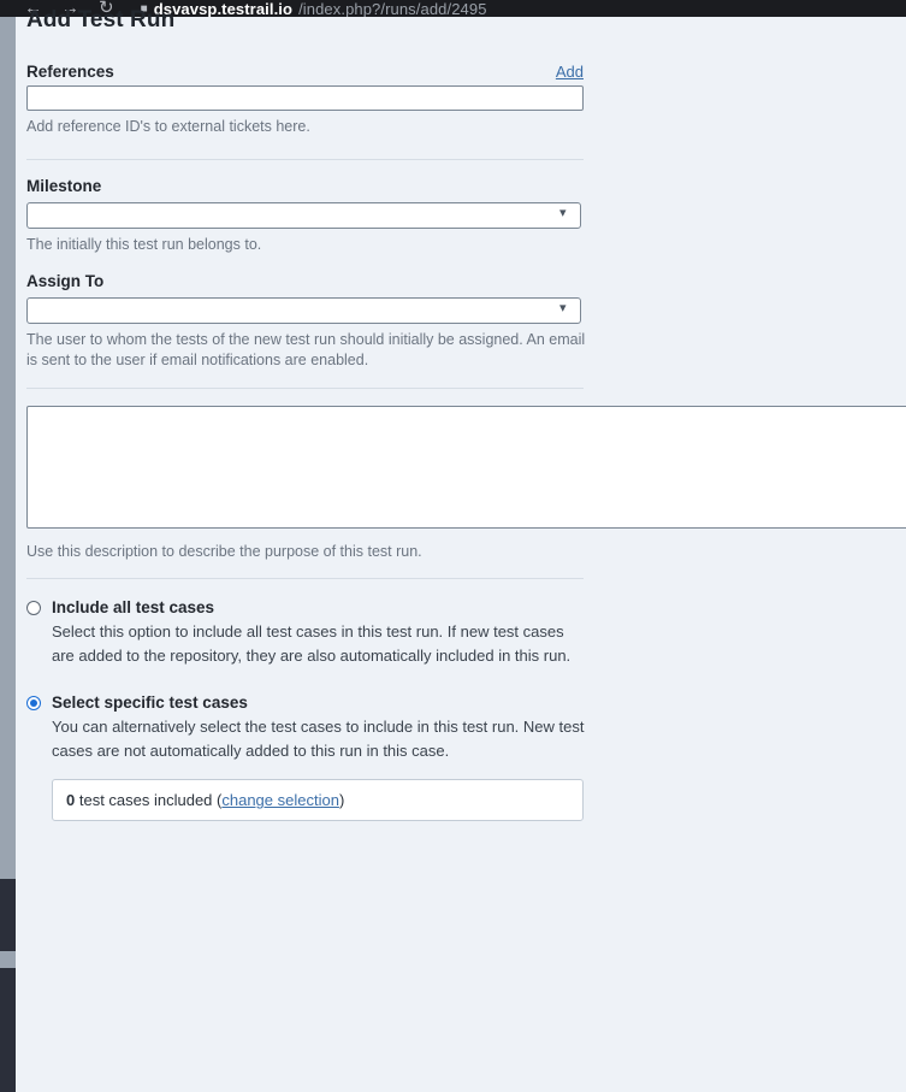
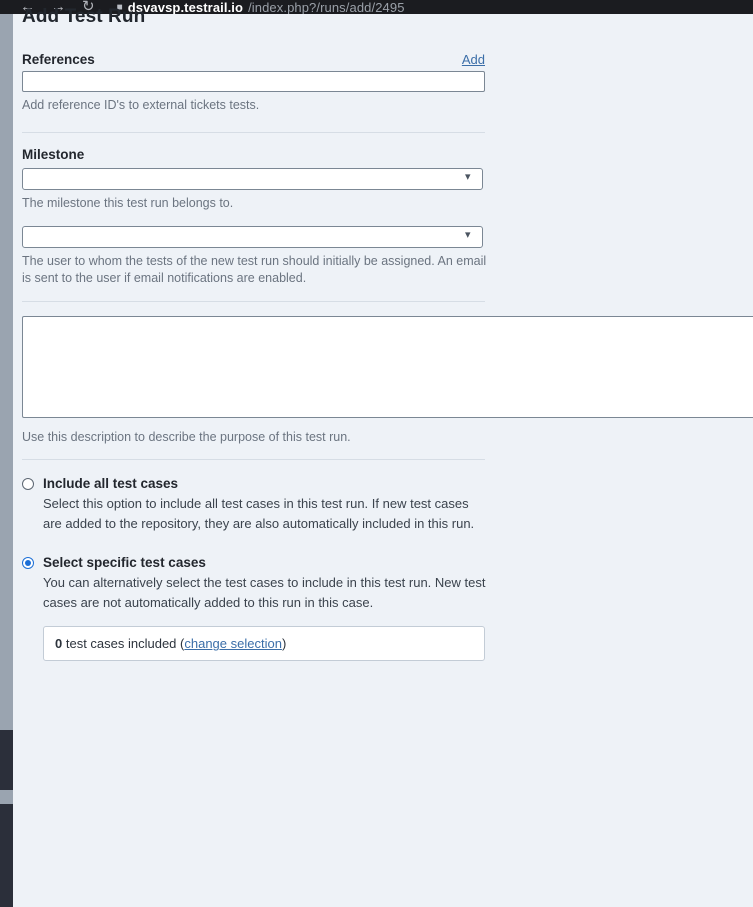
  ←
  →
  ↻
  ■
  dsvavsp.testrail.io
  /index.php?/runs/add/2495
  Add Test Run
  References
  Add
- Add reference ID's to external tickets here.
+ Add reference ID's to external tickets tests.
  Milestone
  ▾
- The initially this test run belongs to.
+ The milestone this test run belongs to.
- Assign To
  ▾
  The user to whom the tests of the new test run should initially be assigned. An email is sent to the user if email notifications are enabled.
  Use this description to describe the purpose of this test run.
  Include all test cases
  Select this option to include all test cases in this test run. If new test cases are added to the repository, they are also automatically included in this run.
  Select specific test cases
  You can alternatively select the test cases to include in this test run. New test cases are not automatically added to this run in this case.
  0 test cases included (change selection)
